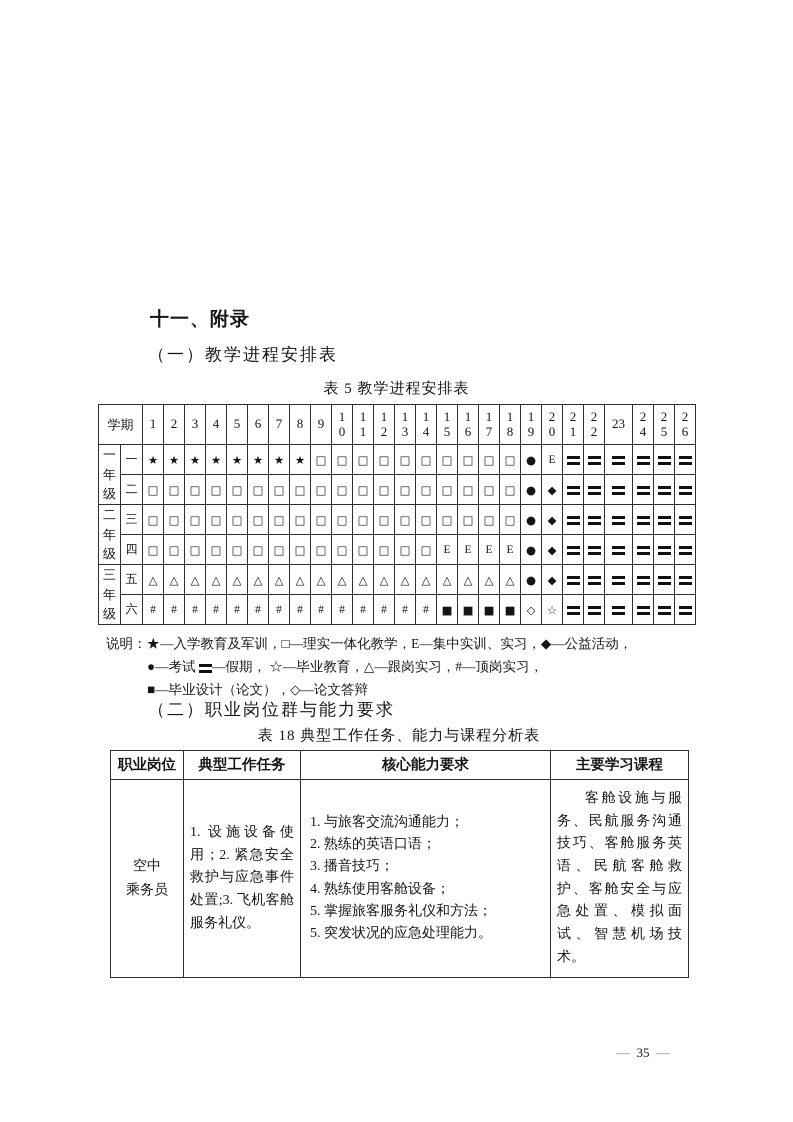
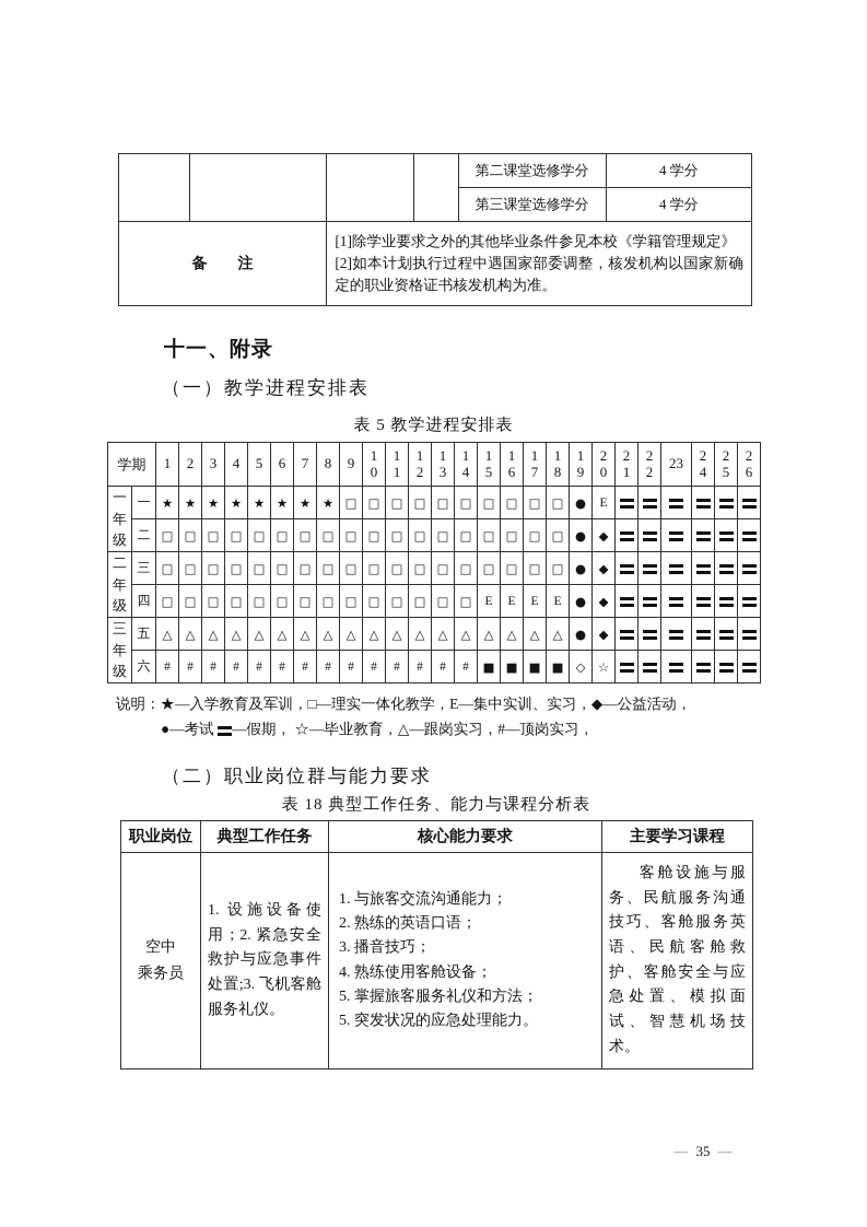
+ 				第二课堂选修学分	4 学分
+ 第三课堂选修学分	4 学分
+ 备 注	[1]除学业要求之外的其他毕业条件参见本校《学籍管理规定》 [2]如本计划执行过程中遇国家部委调整，核发机构以国家新确定的职业资格证书核发机构为准。
  十一、附录
  （一）教学进程安排表
  表 5 教学进程安排表
  学期	1	2	3	4	5	6	7	8	9	10	11	12	13	14	15	16	17	18	19	20	21	22	23	24	25	26
  一年级	一	★	★	★	★	★	★	★	★	□	□	□	□	□	□	□	□	□	□	●	E
  二	□	□	□	□	□	□	□	□	□	□	□	□	□	□	□	□	□	□	●	◆
  二年级	三	□	□	□	□	□	□	□	□	□	□	□	□	□	□	□	□	□	□	●	◆
  四	□	□	□	□	□	□	□	□	□	□	□	□	□	□	E	E	E	E	●	◆
  三年级	五	△	△	△	△	△	△	△	△	△	△	△	△	△	△	△	△	△	△	●	◆
  六	#	#	#	#	#	#	#	#	#	#	#	#	#	#	■	■	■	■	◇	☆
  说明：★—入学教育及军训，□—理实一体化教学，E—集中实训、实习，◆—公益活动，
  ●—考试 —假期， ☆—毕业教育，△—跟岗实习，#—顶岗实习，
- ■—毕业设计（论文），◇—论文答辩
  （二）职业岗位群与能力要求
  表 18 典型工作任务、能力与课程分析表
  职业岗位	典型工作任务	核心能力要求	主要学习课程
  空中 乘务员	1. 设施设备使用；2. 紧急安全救护与应急事件处置;3. 飞机客舱服务礼仪。	1. 与旅客交流沟通能力；2. 熟练的英语口语；3. 播音技巧；4. 熟练使用客舱设备；5. 掌握旅客服务礼仪和方法；5. 突发状况的应急处理能力。	客舱设施与服务、民航服务沟通技巧、客舱服务英语、民航客舱救护、客舱安全与应急处置、模拟面试、智慧机场技术。
  — 35 —
